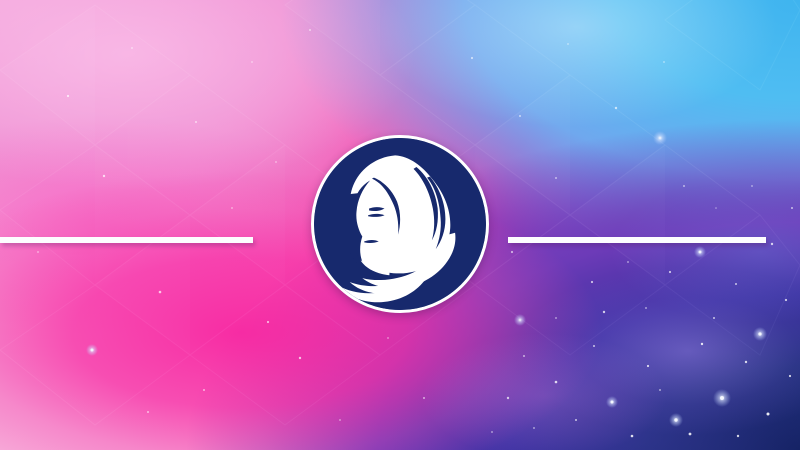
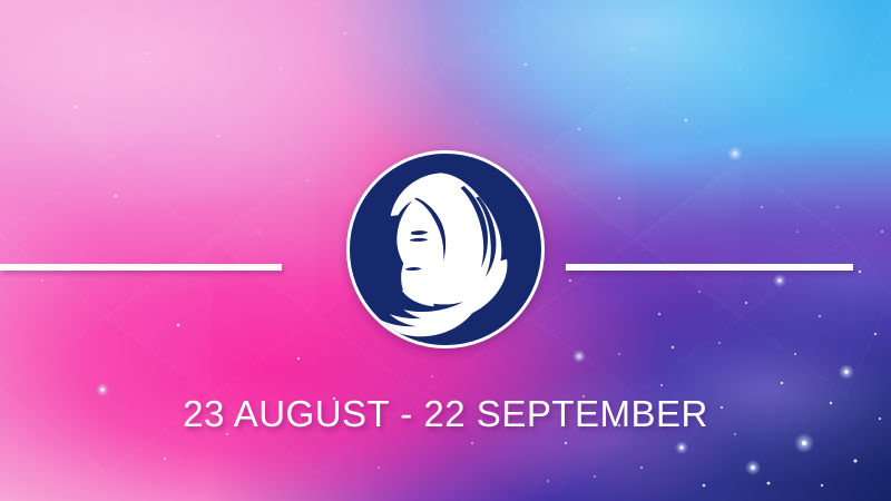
+ 23 AUGUST - 22 SEPTEMBER
